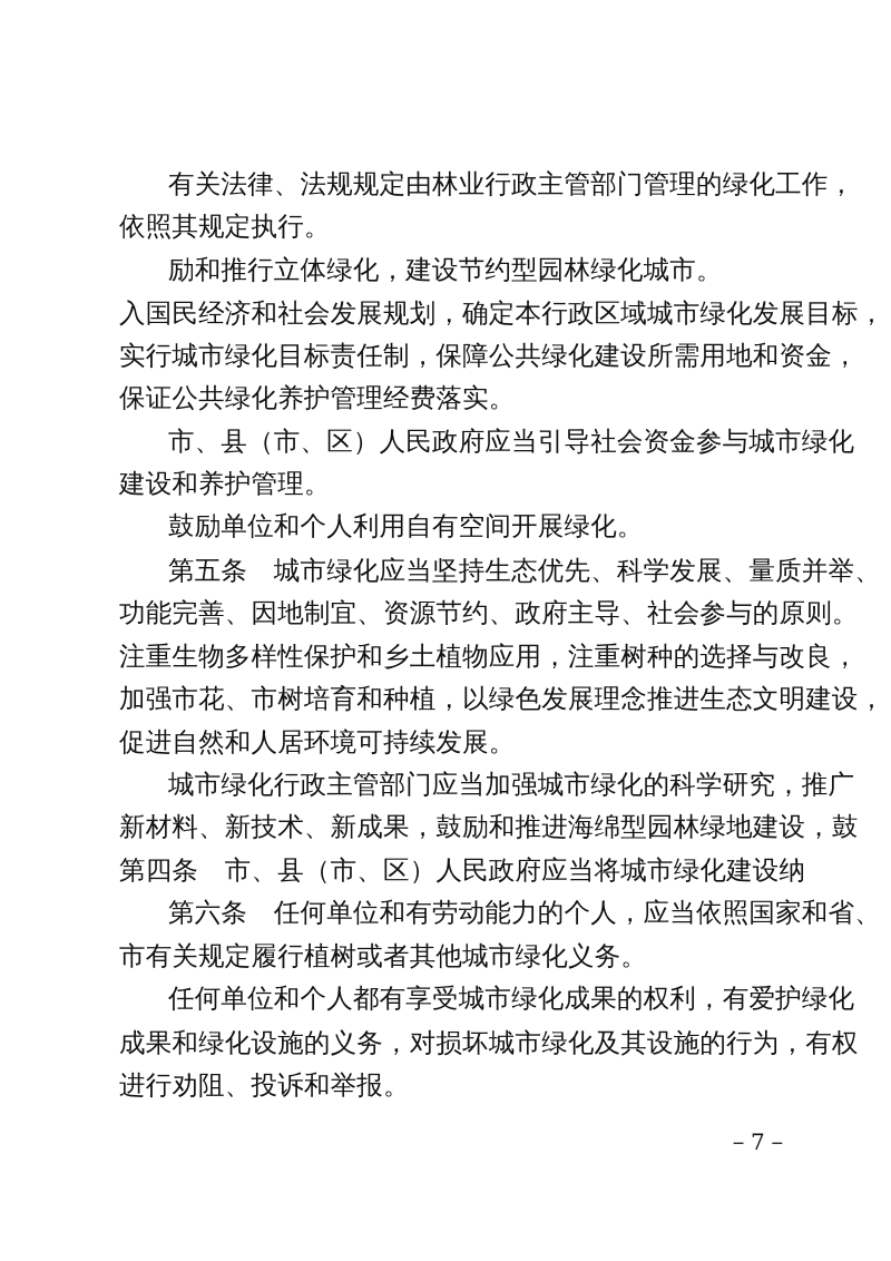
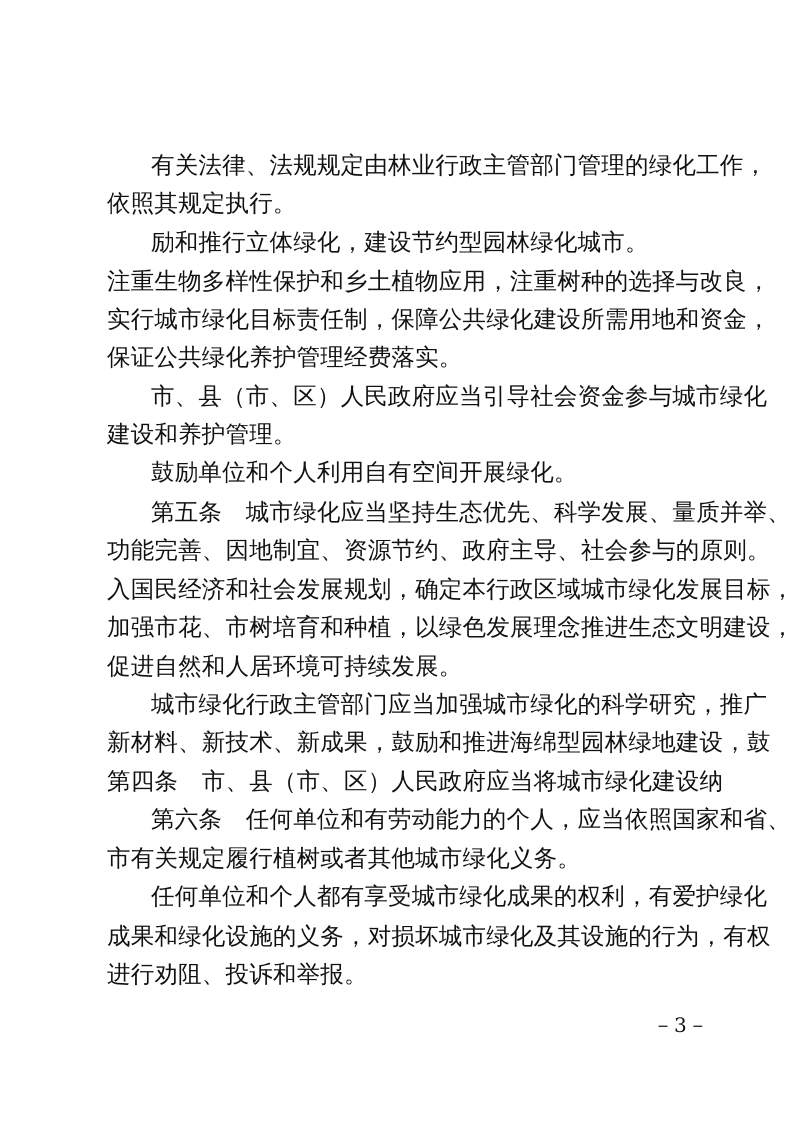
  有关法律、法规规定由林业行政主管部门管理的绿化工作，
  依照其规定执行。
  励和推行立体绿化，建设节约型园林绿化城市。
- 入国民经济和社会发展规划，确定本行政区域城市绿化发展目标，
+ 注重生物多样性保护和乡土植物应用，注重树种的选择与改良，
  实行城市绿化目标责任制，保障公共绿化建设所需用地和资金，
  保证公共绿化养护管理经费落实。
  市、县（市、区）人民政府应当引导社会资金参与城市绿化
  建设和养护管理。
  鼓励单位和个人利用自有空间开展绿化。
  第五条 城市绿化应当坚持生态优先、科学发展、量质并举、
  功能完善、因地制宜、资源节约、政府主导、社会参与的原则。
- 注重生物多样性保护和乡土植物应用，注重树种的选择与改良，
+ 入国民经济和社会发展规划，确定本行政区域城市绿化发展目标，
  加强市花、市树培育和种植，以绿色发展理念推进生态文明建设，
  促进自然和人居环境可持续发展。
  城市绿化行政主管部门应当加强城市绿化的科学研究，推广
  新材料、新技术、新成果，鼓励和推进海绵型园林绿地建设，鼓
  第四条 市、县（市、区）人民政府应当将城市绿化建设纳
  第六条 任何单位和有劳动能力的个人，应当依照国家和省、
  市有关规定履行植树或者其他城市绿化义务。
  任何单位和个人都有享受城市绿化成果的权利，有爱护绿化
  成果和绿化设施的义务，对损坏城市绿化及其设施的行为，有权
  进行劝阻、投诉和举报。
- －7－
+ －3－
